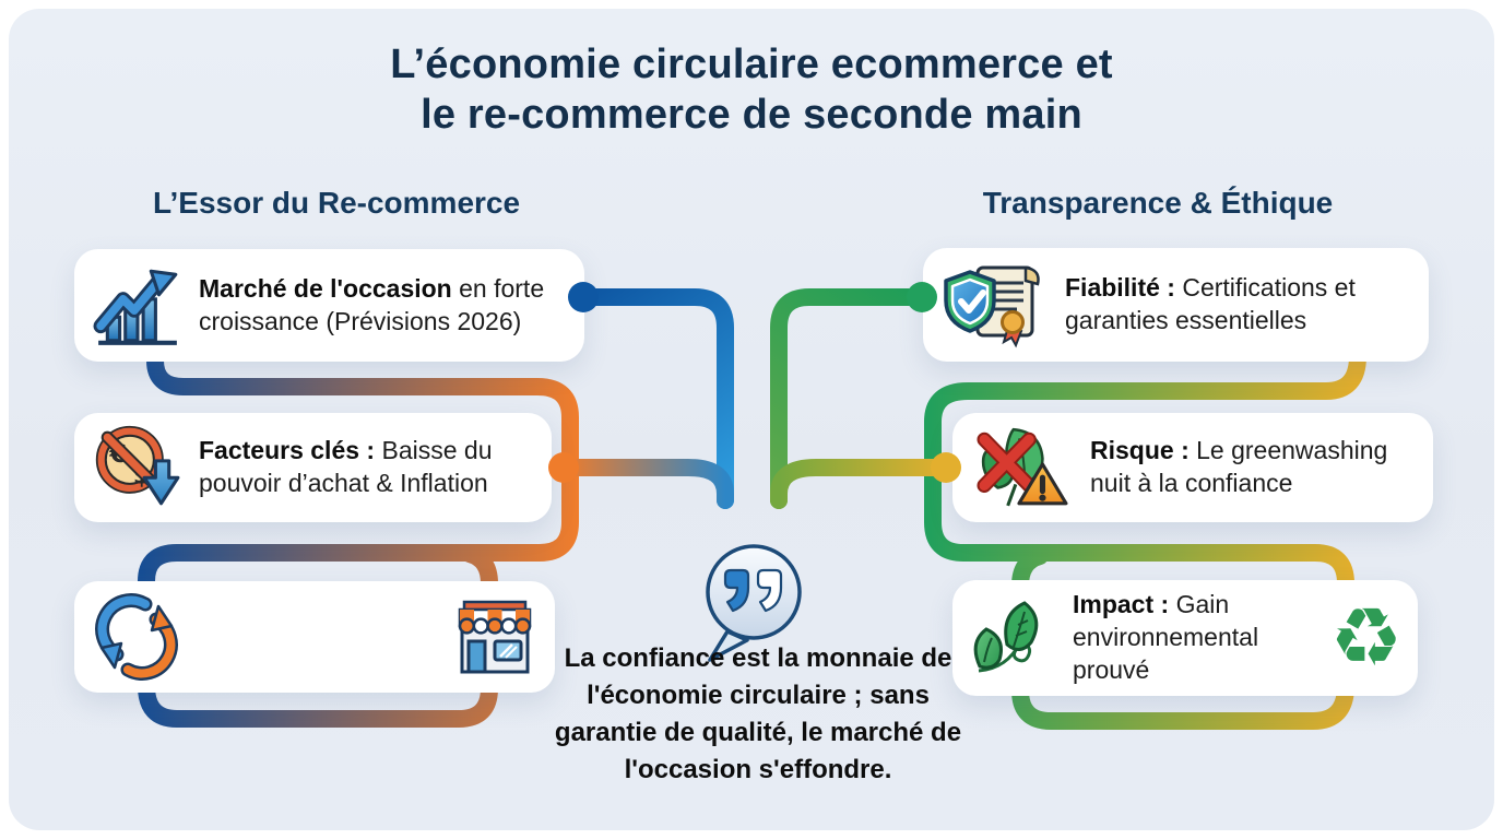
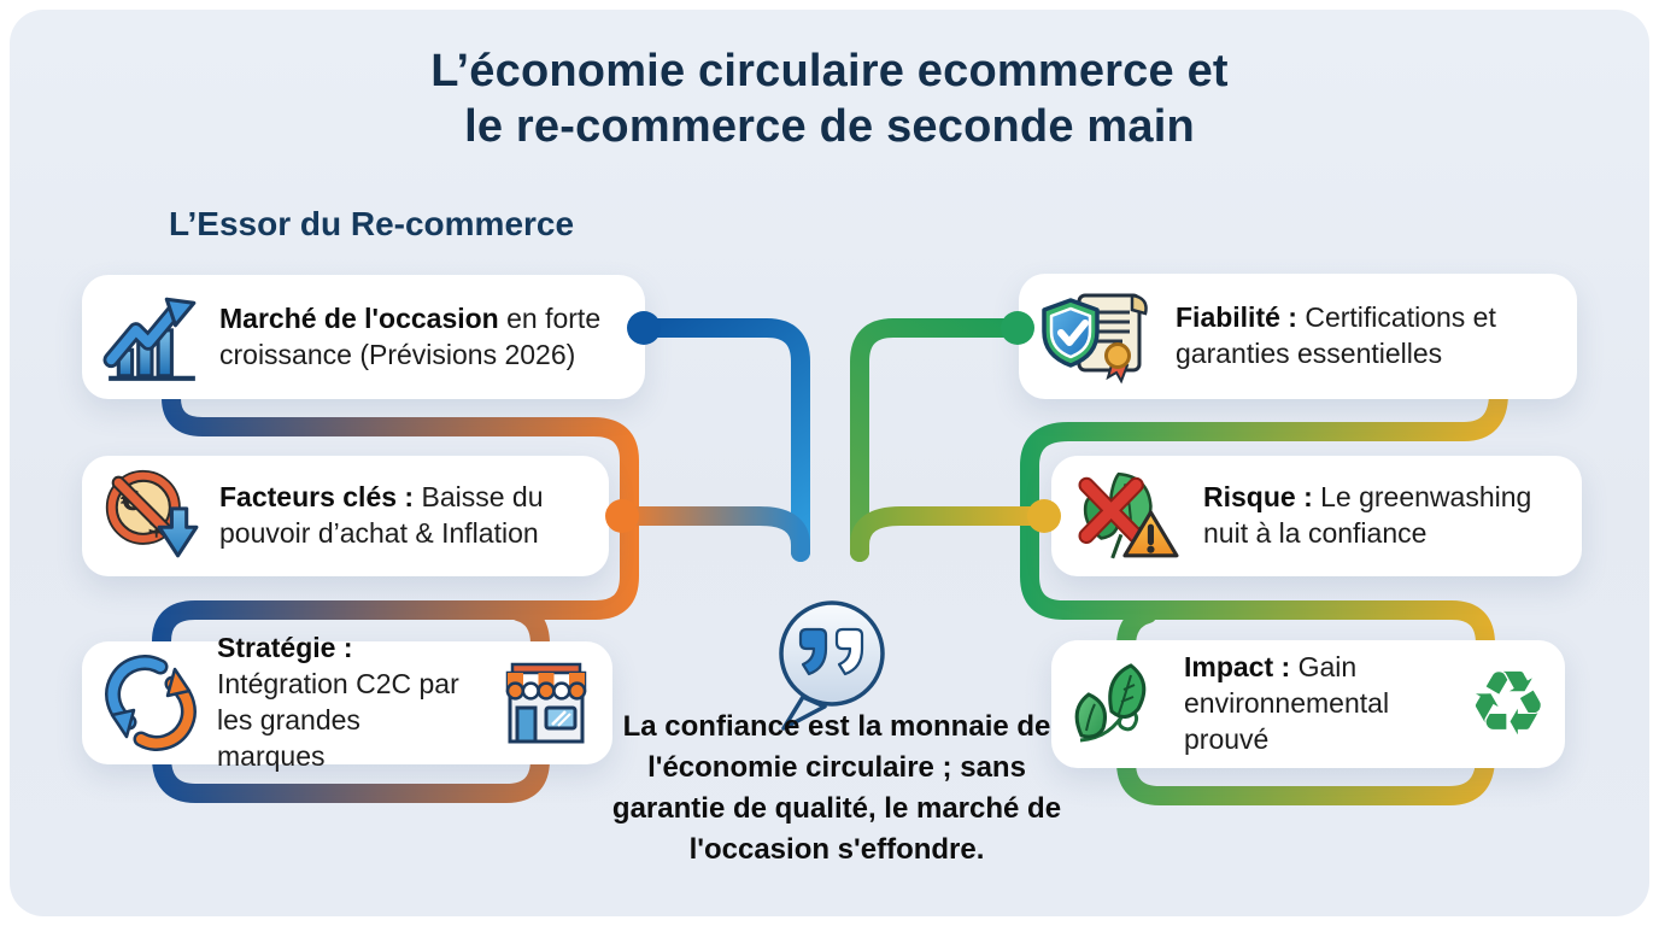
  L’économie circulaire ecommerce et
  le re-commerce de seconde main
  L’Essor du Re-commerce
- Transparence & Éthique
  Marché de l'occasion en forte croissance (Prévisions 2026)
  Facteurs clés : Baisse du pouvoir d’achat & Inflation
+ Stratégie : Intégration C2C par les grandes marques
  Fiabilité : Certifications et garanties essentielles
  Risque : Le greenwashing nuit à la confiance
  Impact : Gain environnemental prouvé
  ♻
  La confiance est la monnaie de l'économie circulaire ; sans garantie de qualité, le marché de l'occasion s'effondre.
